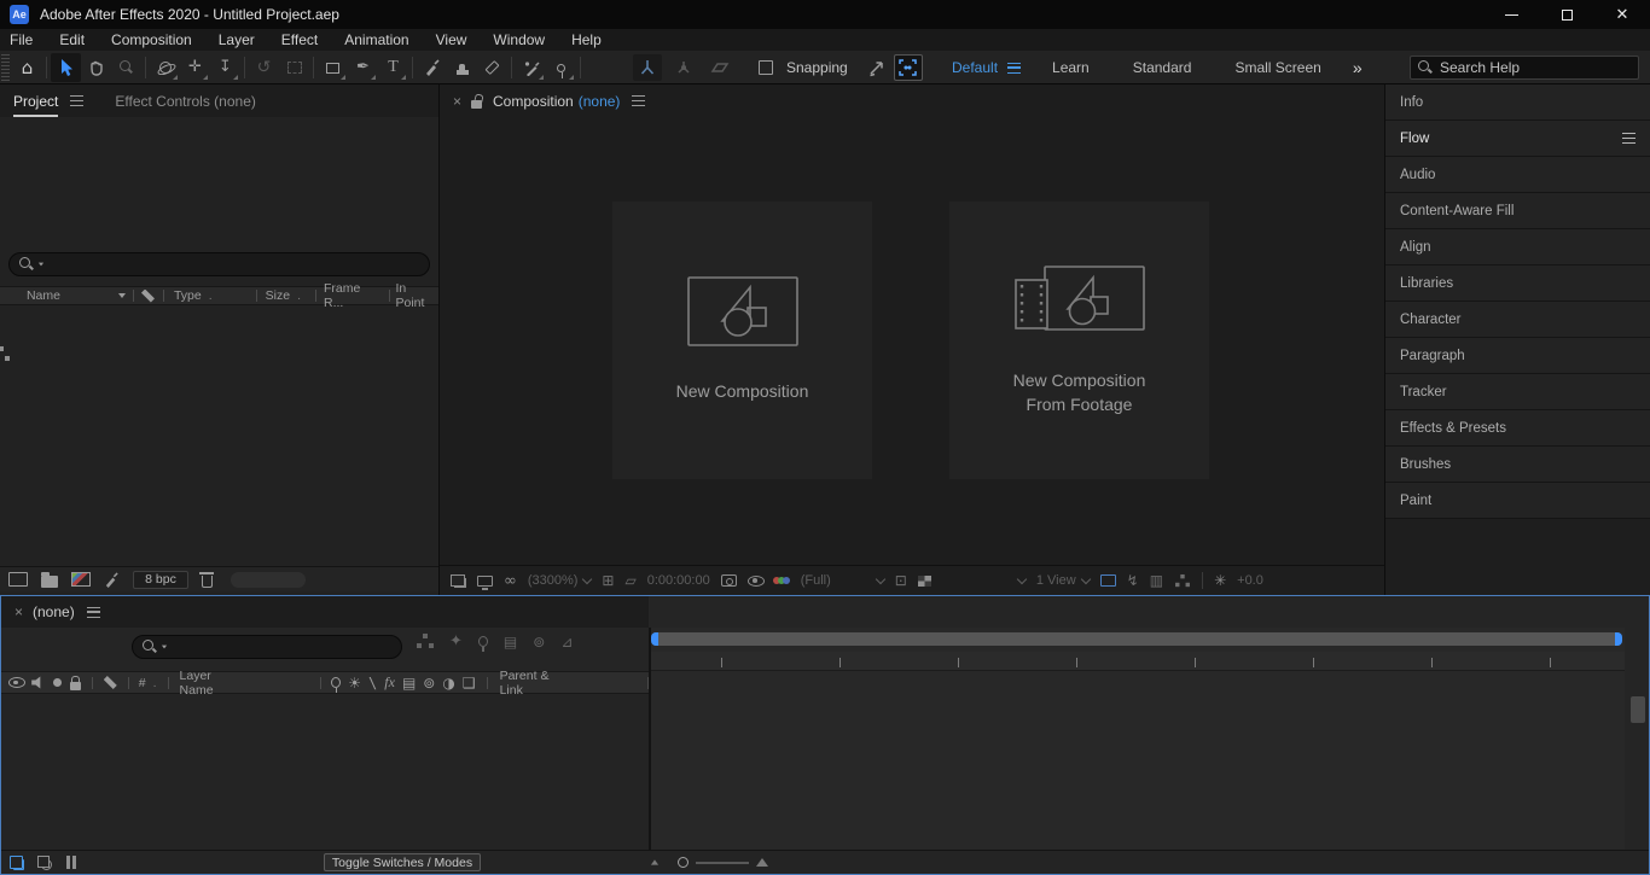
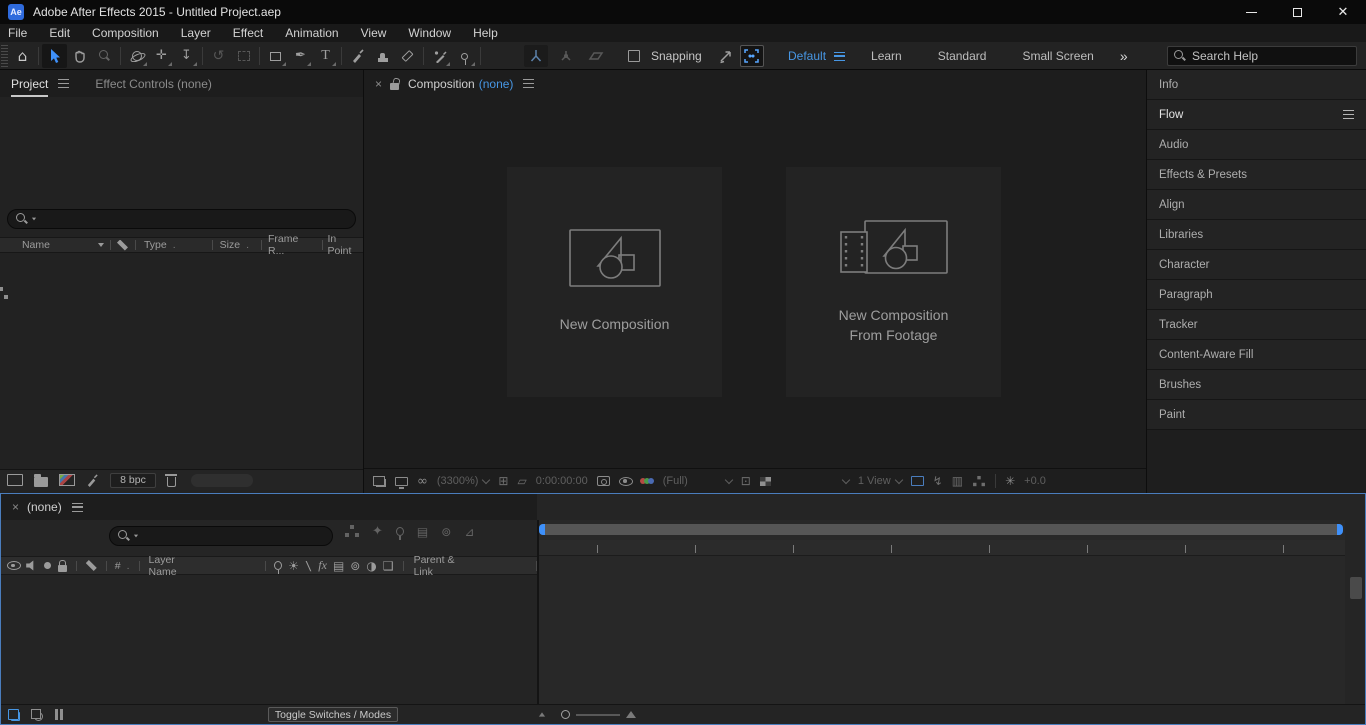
  Ae
- Adobe After Effects 2020 - Untitled Project.aep
+ Adobe After Effects 2015 - Untitled Project.aep
  ✕
  File
  Edit
  Composition
  Layer
  Effect
  Animation
  View
  Window
  Help
  ⌂
  ✛
  ↧
  ↺
  ✒
  T
  Snapping
  Default
  Learn
  Standard
  Small Screen
  »
  Search Help
  Project
  Effect Controls (none)
  Name
  Type
  .
  Size
  .
  Frame R...
  In Point
  8 bpc
  ×
  Composition
  (none)
  New Composition
  New Composition From Footage
  ∞
  (3300%)
  ⊞
  ▱
  0:00:00:00
  (Full)
  ⊡
  1 View
  ↯
  ▥
  ✳
  +0.0
  Info
  Flow
  Audio
- Content-Aware Fill
+ Effects & Presets
  Align
  Libraries
  Character
  Paragraph
  Tracker
- Effects & Presets
+ Content-Aware Fill
  Brushes
  Paint
  ×
  (none)
  ✦
  ▤
  ⊚
  ⊿
  #
  .
  Layer Name
  ☀
  \
  fx
  ▤
  ⊚
  ◑
  ❑
  Parent & Link
  Toggle Switches / Modes
